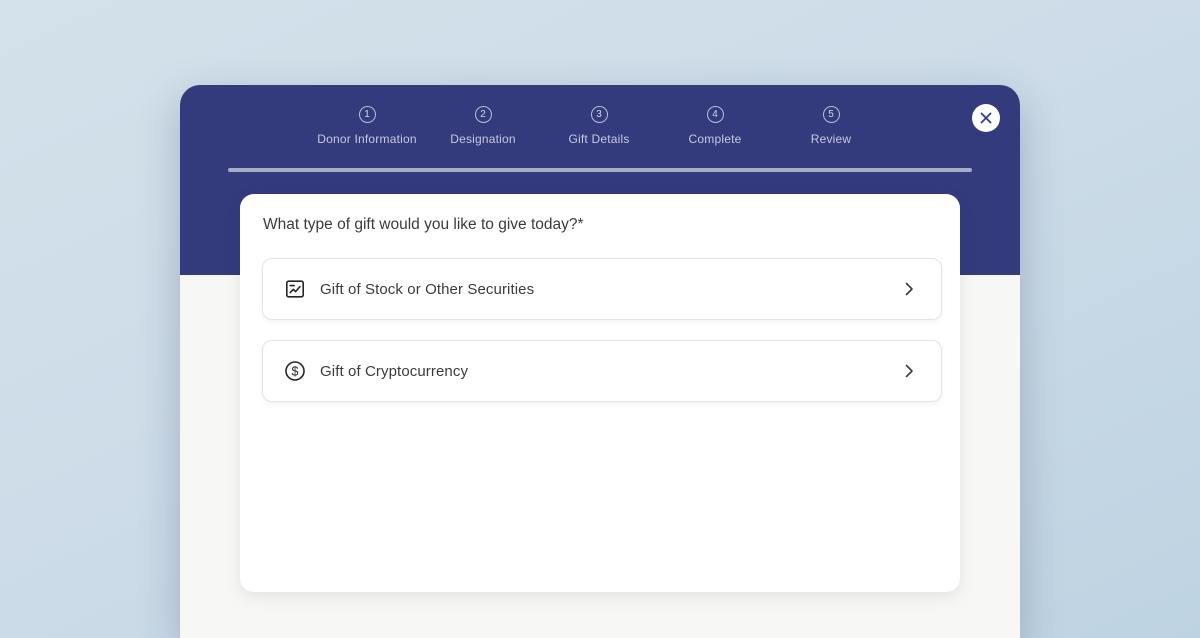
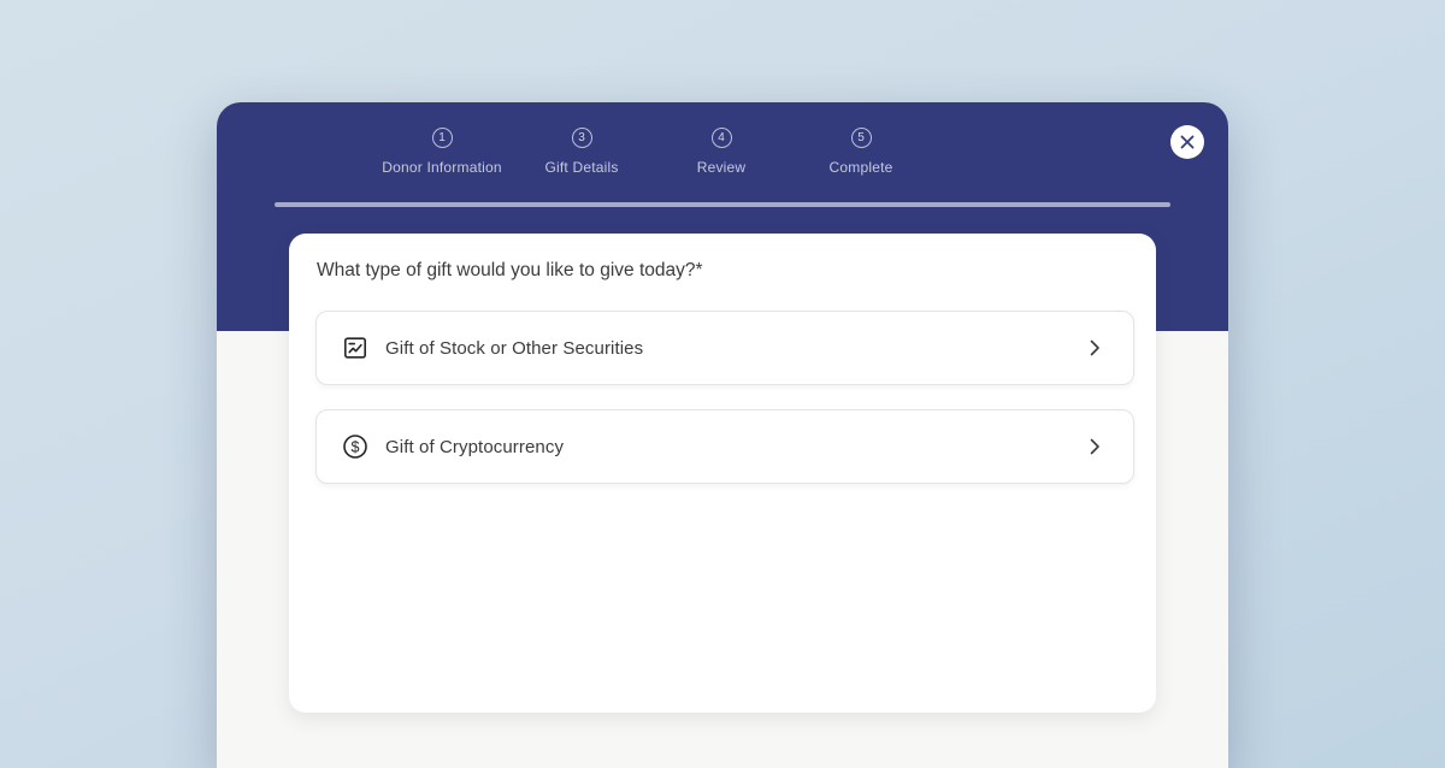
  1
  Donor Information
- 2
- Designation
  3
  Gift Details
  4
- Complete
+ Review
  5
- Review
+ Complete
  What type of gift would you like to give today?*
  Gift of Stock or Other Securities
  $
  Gift of Cryptocurrency
